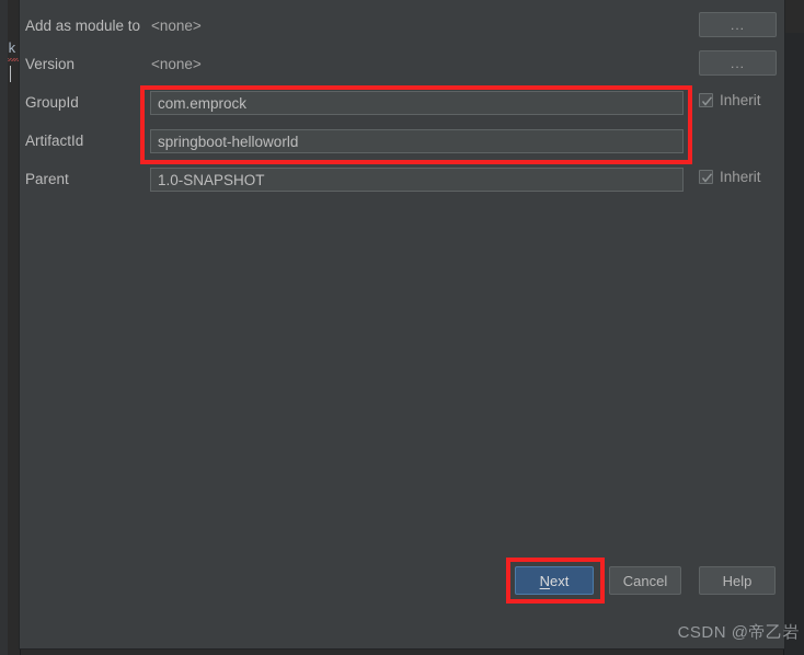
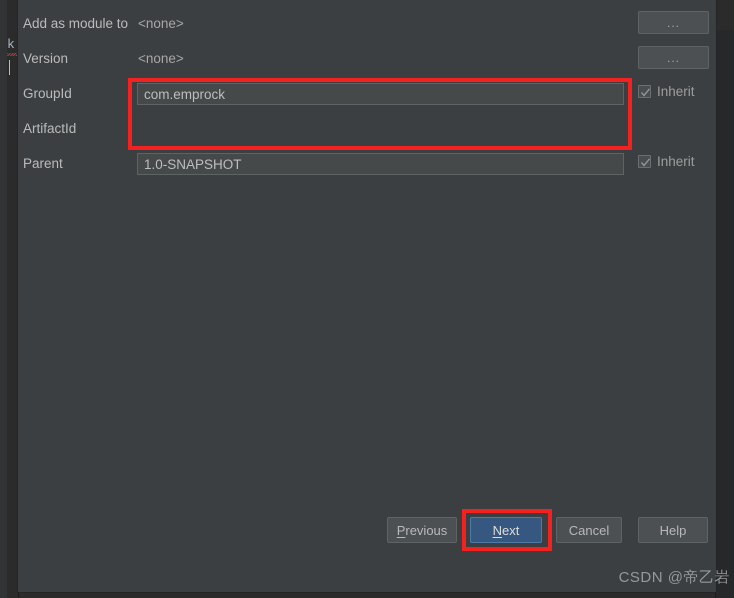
  k
  Add as module to
  <none>
  ...
  Version
  <none>
  ...
  GroupId
  com.emprock
  Inherit
  ArtifactId
- springboot-helloworld
  Parent
  1.0-SNAPSHOT
  Inherit
+ Previous
  Next
  Cancel
  Help
  CSDN @帝乙岩
